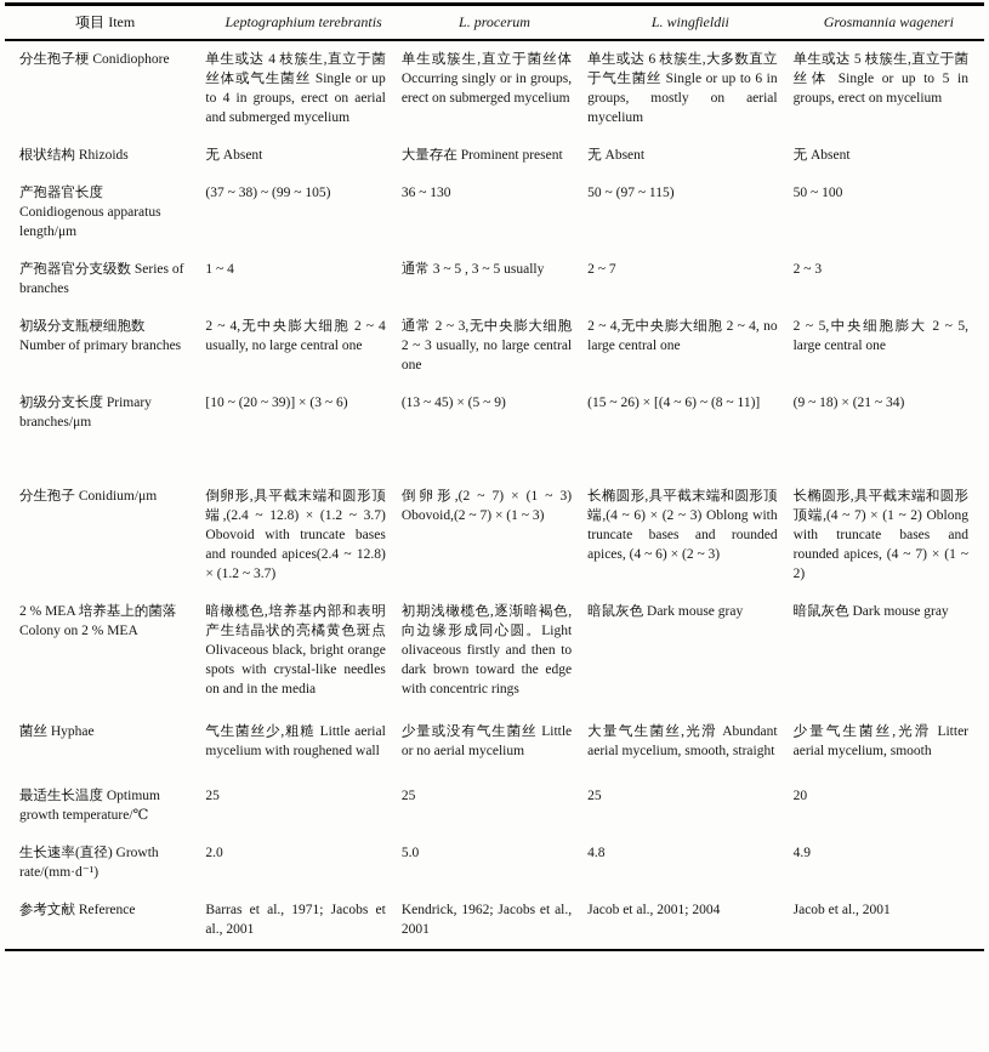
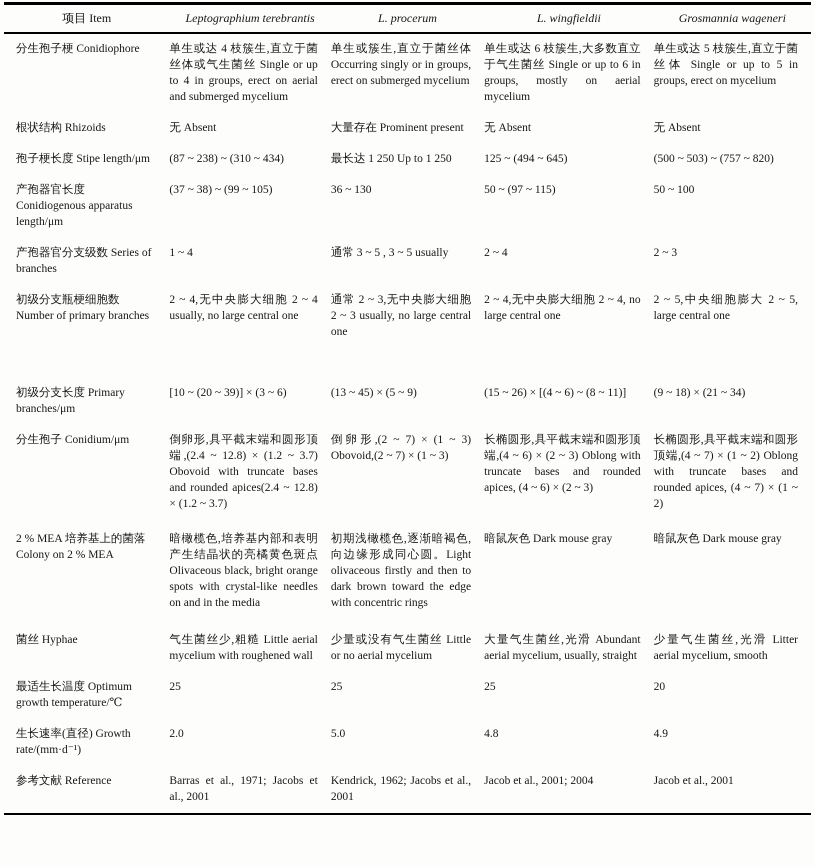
  项目 Item	Leptographium terebrantis	L. procerum	L. wingfieldii	Grosmannia wageneri
  分生孢子梗 Conidiophore	单生或达 4 枝簇生,直立于菌丝体或气生菌丝 Single or up to 4 in groups, erect on aerial and submerged mycelium	单生或簇生,直立于菌丝体 Occurring singly or in groups, erect on submerged mycelium	单生或达 6 枝簇生,大多数直立于气生菌丝 Single or up to 6 in groups, mostly on aerial mycelium	单生或达 5 枝簇生,直立于菌丝体 Single or up to 5 in groups, erect on mycelium
  根状结构 Rhizoids	无 Absent	大量存在 Prominent present	无 Absent	无 Absent
+ 孢子梗长度 Stipe length/μm	(87 ~ 238) ~ (310 ~ 434)	最长达 1 250 Up to 1 250	125 ~ (494 ~ 645)	(500 ~ 503) ~ (757 ~ 820)
  产孢器官长度 Conidiogenous apparatus length/μm	(37 ~ 38) ~ (99 ~ 105)	36 ~ 130	50 ~ (97 ~ 115)	50 ~ 100
- 产孢器官分支级数 Series of branches	1 ~ 4	通常 3 ~ 5 , 3 ~ 5 usually	2 ~ 7	2 ~ 3
+ 产孢器官分支级数 Series of branches	1 ~ 4	通常 3 ~ 5 , 3 ~ 5 usually	2 ~ 4	2 ~ 3
  初级分支瓶梗细胞数 Number of primary branches	2 ~ 4,无中央膨大细胞 2 ~ 4 usually, no large central one	通常 2 ~ 3,无中央膨大细胞 2 ~ 3 usually, no large central one	2 ~ 4,无中央膨大细胞 2 ~ 4, no large central one	2 ~ 5,中央细胞膨大 2 ~ 5, large central one
  初级分支长度 Primary branches/μm	[10 ~ (20 ~ 39)] × (3 ~ 6)	(13 ~ 45) × (5 ~ 9)	(15 ~ 26) × [(4 ~ 6) ~ (8 ~ 11)]	(9 ~ 18) × (21 ~ 34)
  分生孢子 Conidium/μm	倒卵形,具平截末端和圆形顶端,(2.4 ~ 12.8) × (1.2 ~ 3.7) Obovoid with truncate bases and rounded apices(2.4 ~ 12.8) × (1.2 ~ 3.7)	倒卵形,(2 ~ 7) × (1 ~ 3) Obovoid,(2 ~ 7) × (1 ~ 3)	长椭圆形,具平截末端和圆形顶端,(4 ~ 6) × (2 ~ 3) Oblong with truncate bases and rounded apices, (4 ~ 6) × (2 ~ 3)	长椭圆形,具平截末端和圆形顶端,(4 ~ 7) × (1 ~ 2) Oblong with truncate bases and rounded apices, (4 ~ 7) × (1 ~ 2)
  2 % MEA 培养基上的菌落 Colony on 2 % MEA	暗橄榄色,培养基内部和表明产生结晶状的亮橘黄色斑点 Olivaceous black, bright orange spots with crystal-like needles on and in the media	初期浅橄榄色,逐渐暗褐色,向边缘形成同心圆。Light olivaceous firstly and then to dark brown toward the edge with concentric rings	暗鼠灰色 Dark mouse gray	暗鼠灰色 Dark mouse gray
- 菌丝 Hyphae	气生菌丝少,粗糙 Little aerial mycelium with roughened wall	少量或没有气生菌丝 Little or no aerial mycelium	大量气生菌丝,光滑 Abundant aerial mycelium, smooth, straight	少量气生菌丝,光滑 Litter aerial mycelium, smooth
+ 菌丝 Hyphae	气生菌丝少,粗糙 Little aerial mycelium with roughened wall	少量或没有气生菌丝 Little or no aerial mycelium	大量气生菌丝,光滑 Abundant aerial mycelium, usually, straight	少量气生菌丝,光滑 Litter aerial mycelium, smooth
  最适生长温度 Optimum growth temperature/℃	25	25	25	20
  生长速率(直径) Growth rate/(mm·d⁻¹)	2.0	5.0	4.8	4.9
  参考文献 Reference	Barras et al., 1971; Jacobs et al., 2001	Kendrick, 1962; Jacobs et al., 2001	Jacob et al., 2001; 2004	Jacob et al., 2001
